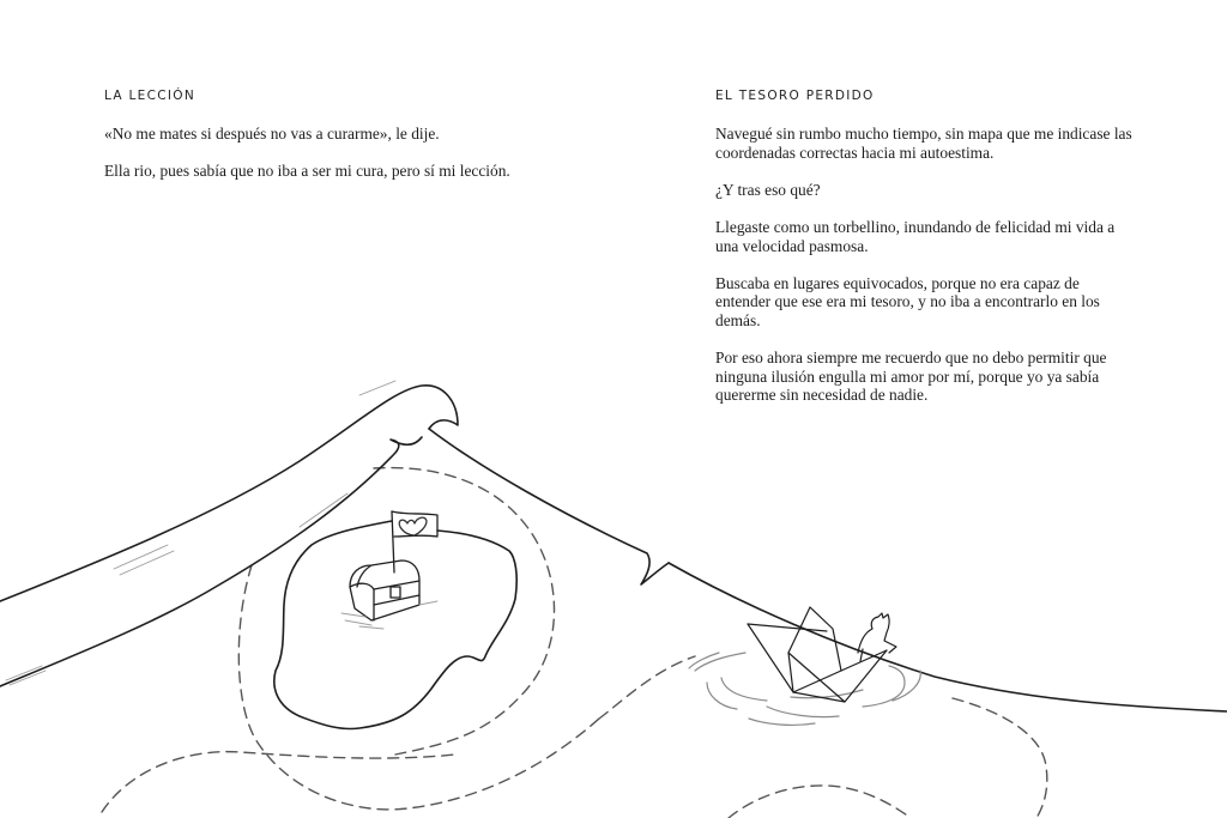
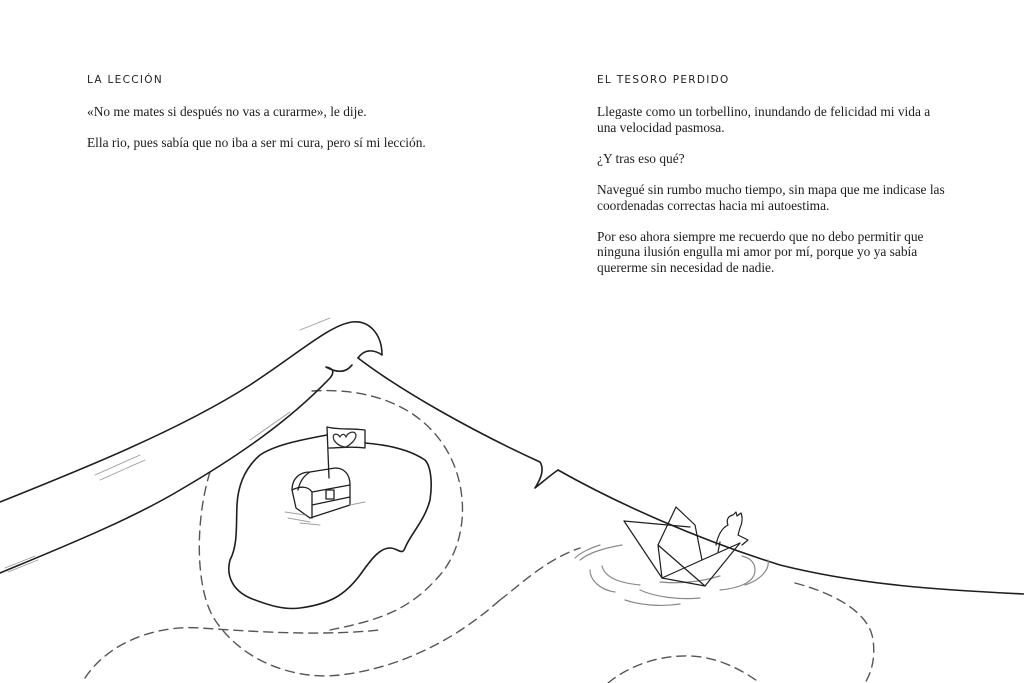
  LA LECCIÓN
  «No me mates si después no vas a curarme», le dije.
  Ella rio, pues sabía que no iba a ser mi cura, pero sí mi lección.
  EL TESORO PERDIDO
- Navegué sin rumbo mucho tiempo, sin mapa que me indicase las coordenadas correctas hacia mi autoestima.
+ Llegaste como un torbellino, inundando de felicidad mi vida a una velocidad pasmosa.
  ¿Y tras eso qué?
- Llegaste como un torbellino, inundando de felicidad mi vida a una velocidad pasmosa.
+ Navegué sin rumbo mucho tiempo, sin mapa que me indicase las coordenadas correctas hacia mi autoestima.
- Buscaba en lugares equivocados, porque no era capaz de entender que ese era mi tesoro, y no iba a encontrarlo en los demás.
  Por eso ahora siempre me recuerdo que no debo permitir que ninguna ilusión engulla mi amor por mí, porque yo ya sabía quererme sin necesidad de nadie.
